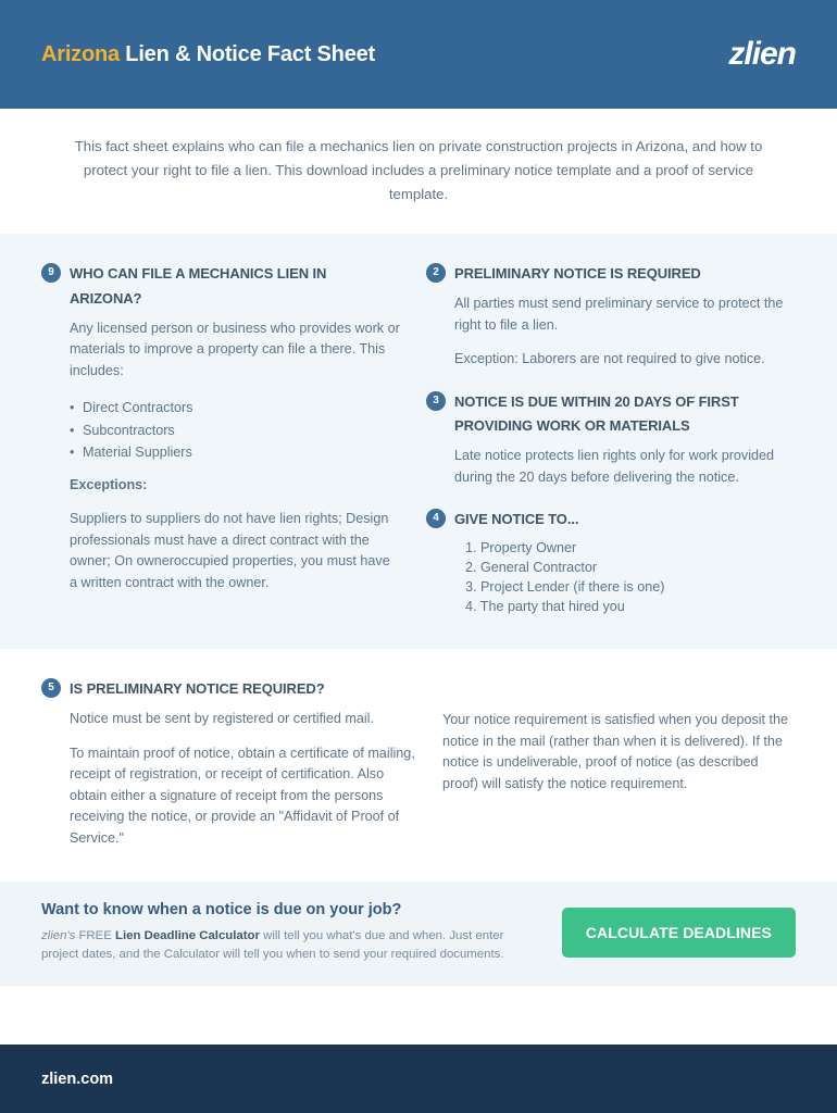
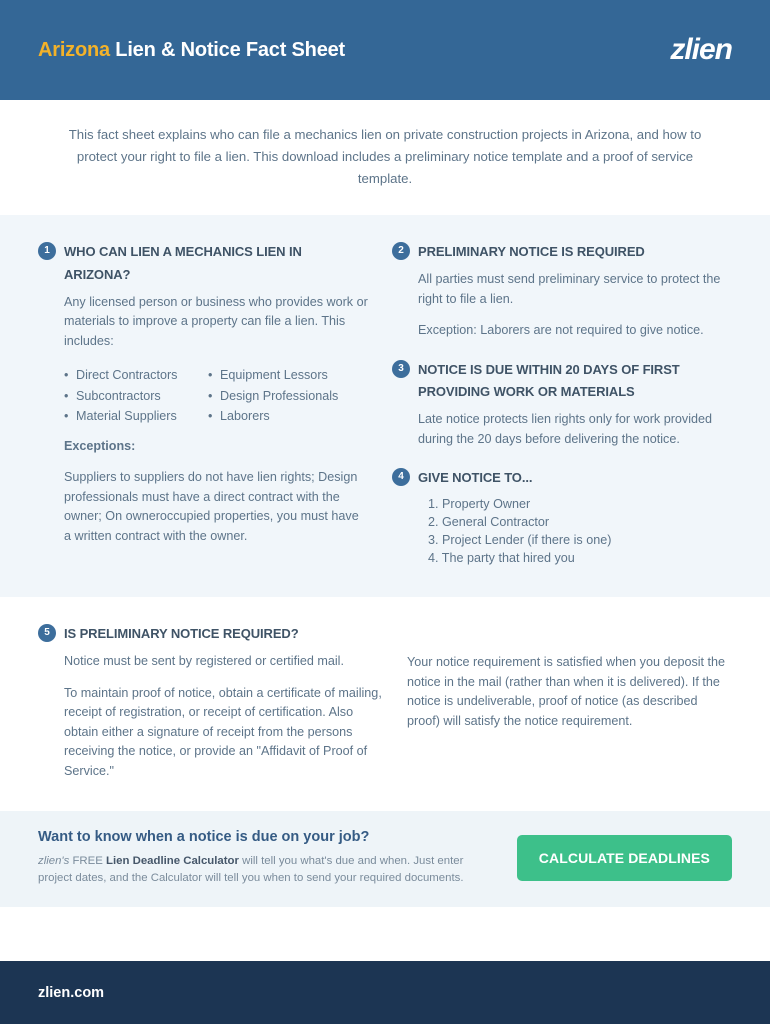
  Arizona Lien & Notice Fact Sheet
  zlien
  This fact sheet explains who can file a mechanics lien on private construction projects in Arizona, and how to protect your right to file a lien. This download includes a preliminary notice template and a proof of service template.
- 9
+ 1
- WHO CAN FILE A MECHANICS LIEN IN ARIZONA?
+ WHO CAN LIEN A MECHANICS LIEN IN ARIZONA?
- Any licensed person or business who provides work or materials to improve a property can file a there. This includes:
+ Any licensed person or business who provides work or materials to improve a property can file a lien. This includes:
  Direct Contractors
  Subcontractors
  Material Suppliers
+ Equipment Lessors
+ Design Professionals
+ Laborers
  Exceptions:
  Suppliers to suppliers do not have lien rights; Design professionals must have a direct contract with the owner; On owneroccupied properties, you must have a written contract with the owner.
  2
  PRELIMINARY NOTICE IS REQUIRED
  All parties must send preliminary service to protect the right to file a lien.
  Exception: Laborers are not required to give notice.
  3
  NOTICE IS DUE WITHIN 20 DAYS OF FIRST PROVIDING WORK OR MATERIALS
  Late notice protects lien rights only for work provided during the 20 days before delivering the notice.
  4
  GIVE NOTICE TO...
  1. Property Owner
  2. General Contractor
  3. Project Lender (if there is one)
  4. The party that hired you
  5
  IS PRELIMINARY NOTICE REQUIRED?
  Notice must be sent by registered or certified mail.
  To maintain proof of notice, obtain a certificate of mailing, receipt of registration, or receipt of certification. Also obtain either a signature of receipt from the persons receiving the notice, or provide an "Affidavit of Proof of Service."
  Your notice requirement is satisfied when you deposit the notice in the mail (rather than when it is delivered). If the notice is undeliverable, proof of notice (as described proof) will satisfy the notice requirement.
  Want to know when a notice is due on your job?
  zlien's FREE Lien Deadline Calculator will tell you what's due and when. Just enter project dates, and the Calculator will tell you when to send your required documents.
  CALCULATE DEADLINES
  zlien.com
